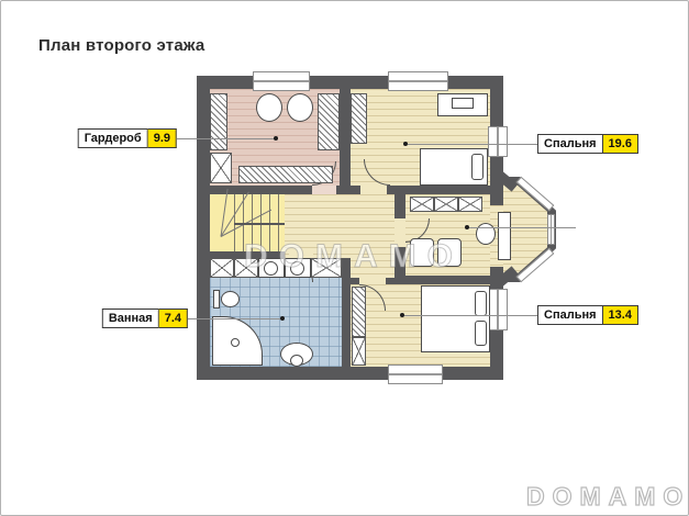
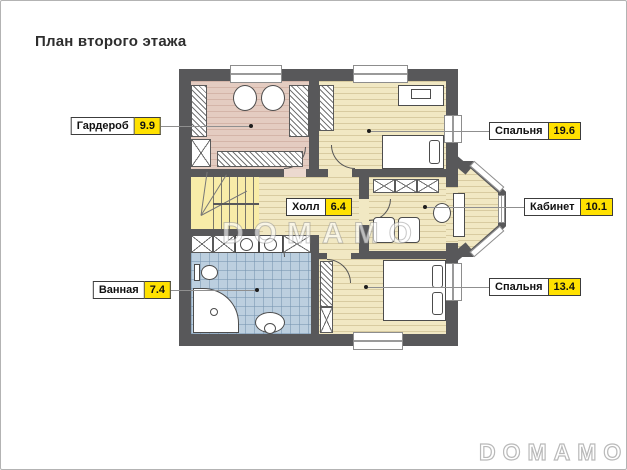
  План второго этажа
  Гардероб
  9.9
  Спальня
  19.6
+ Кабинет
+ 10.1
+ Холл
+ 6.4
  Ванная
  7.4
  Спальня
  13.4
  DOMAMO
  DOMAMO
